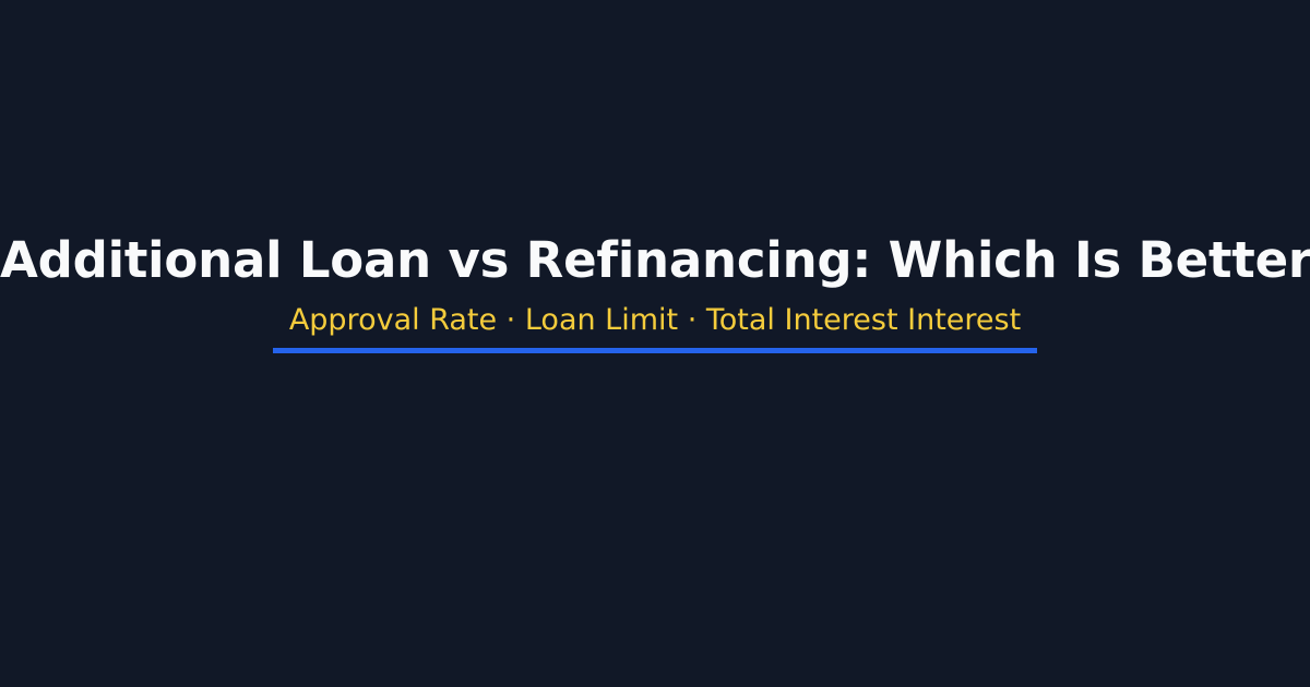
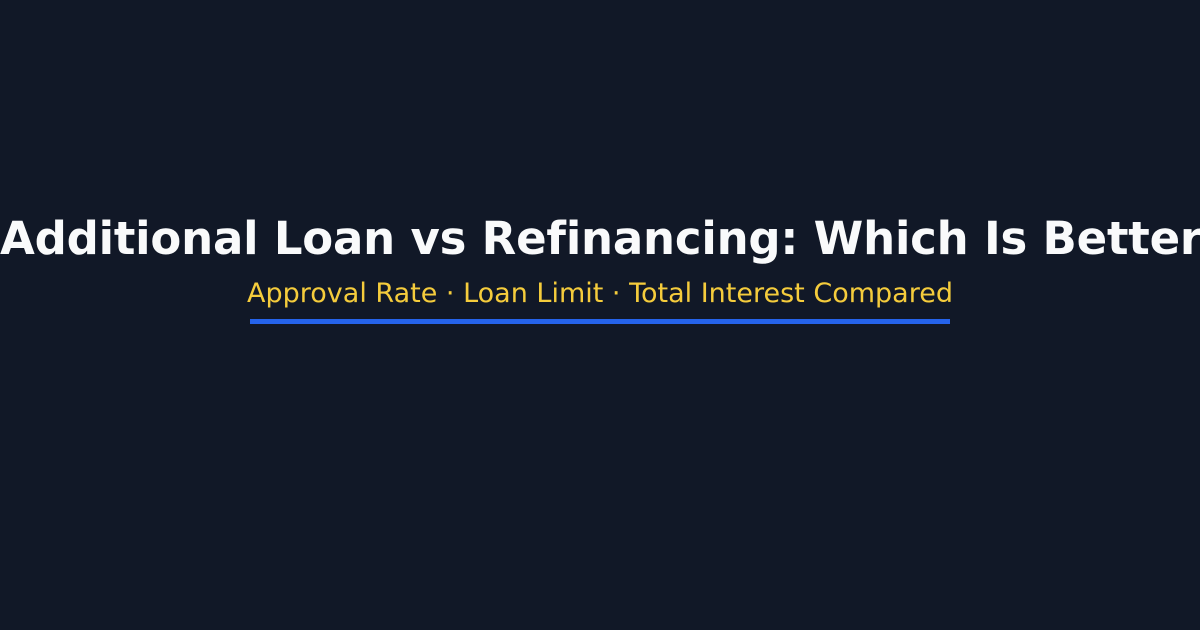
  Additional Loan vs Refinancing: Which Is Better
- Approval Rate · Loan Limit · Total Interest Interest
+ Approval Rate · Loan Limit · Total Interest Compared
